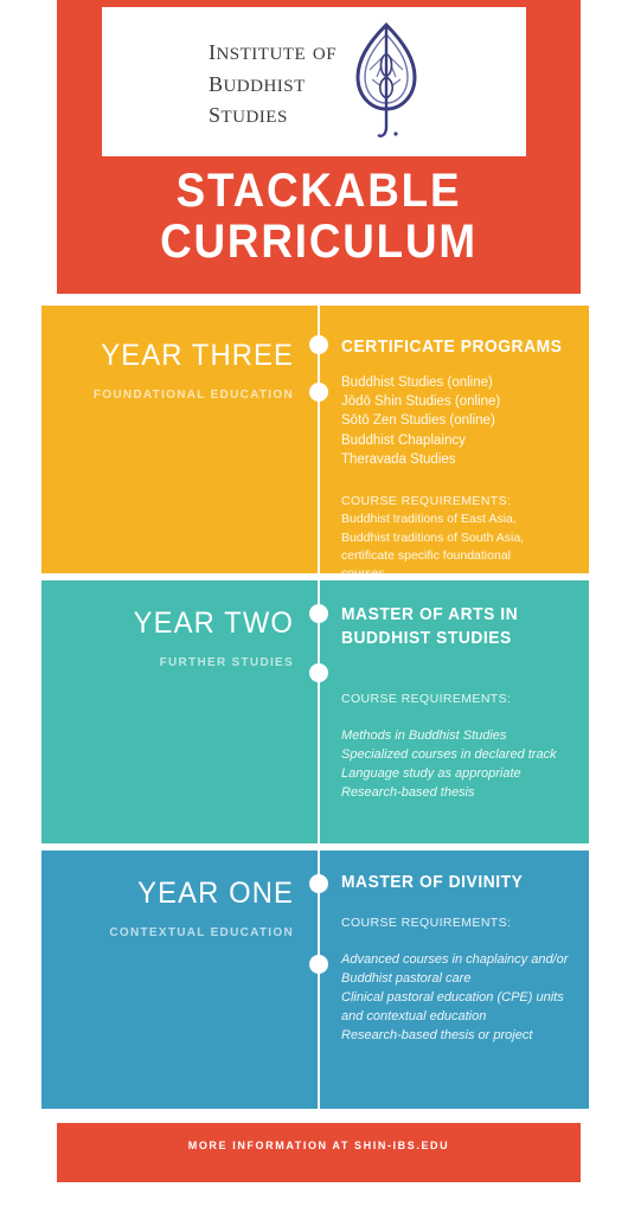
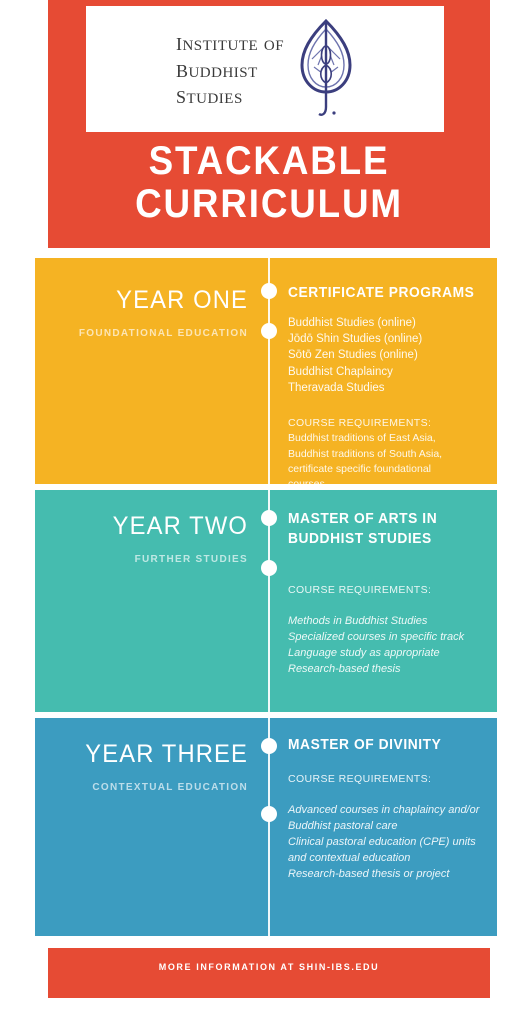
  institute of
  buddhist
  studies
  STACKABLE
  CURRICULUM
- YEAR THREE
+ YEAR ONE
  FOUNDATIONAL EDUCATION
  CERTIFICATE PROGRAMS
  Buddhist Studies (online)
  Jōdō Shin Studies (online)
  Sōtō Zen Studies (online)
  Buddhist Chaplaincy
  Theravada Studies
  COURSE REQUIREMENTS:
  Buddhist traditions of East Asia,
  Buddhist traditions of South Asia,
  certificate specific foundational
  courses
  YEAR TWO
  FURTHER STUDIES
  MASTER OF ARTS IN BUDDHIST STUDIES
  COURSE REQUIREMENTS:
  Methods in Buddhist Studies
- Specialized courses in declared track
+ Specialized courses in specific track
  Language study as appropriate
  Research-based thesis
- YEAR ONE
+ YEAR THREE
  CONTEXTUAL EDUCATION
  MASTER OF DIVINITY
  COURSE REQUIREMENTS:
  Advanced courses in chaplaincy and/or Buddhist pastoral care
  Clinical pastoral education (CPE) units and contextual education
  Research-based thesis or project
  MORE INFORMATION AT SHIN-IBS.EDU
